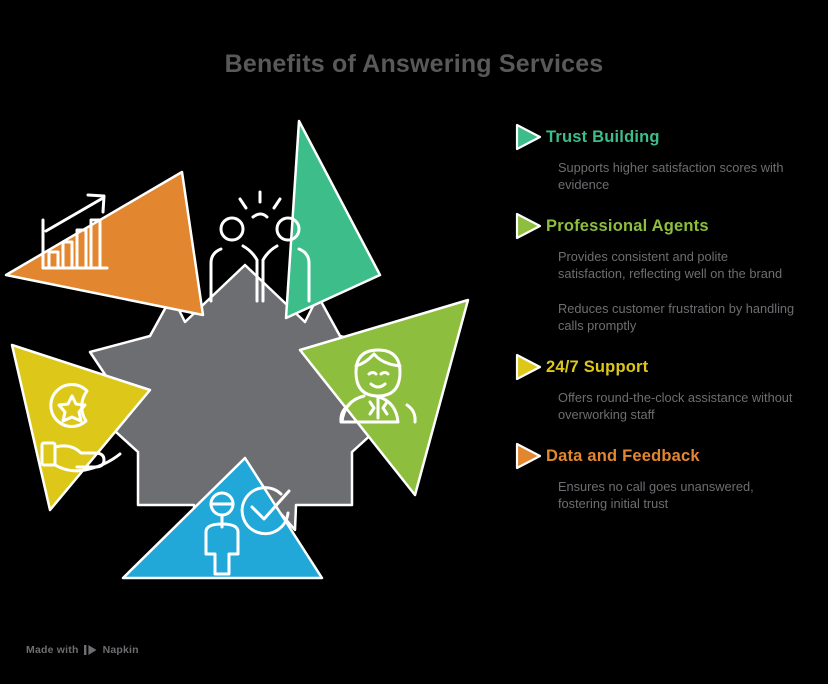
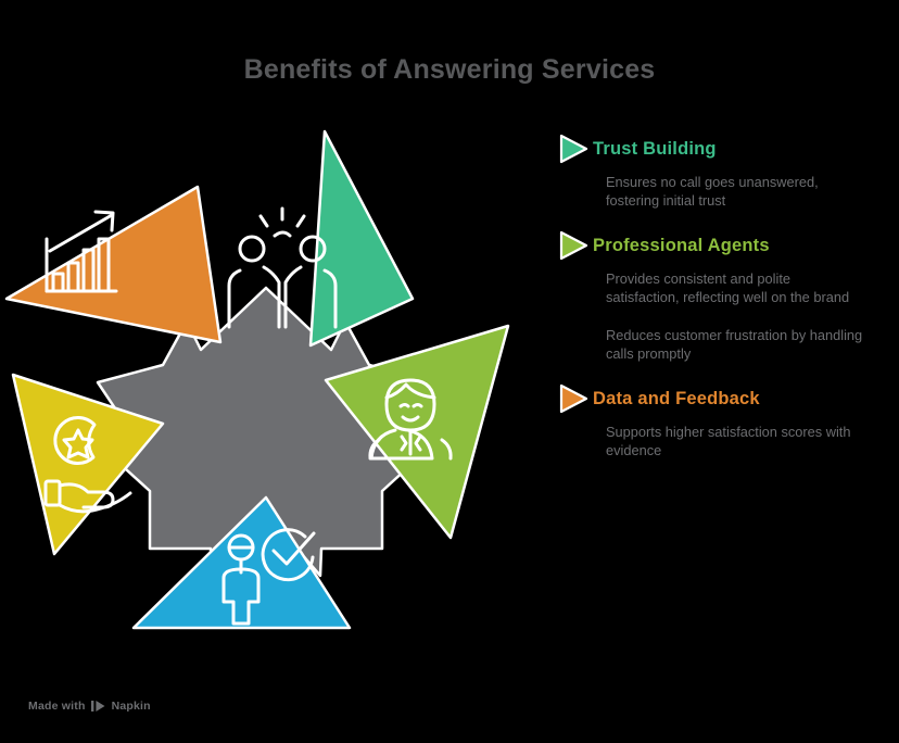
  Benefits of Answering Services
  Trust Building
- Supports higher satisfaction scores with evidence
+ Ensures no call goes unanswered, fostering initial trust
  Professional Agents
  Provides consistent and polite satisfaction, reflecting well on the brand
  Reduces customer frustration by handling calls promptly
- 24/7 Support
- Offers round-the-clock assistance without overworking staff
  Data and Feedback
- Ensures no call goes unanswered, fostering initial trust
+ Supports higher satisfaction scores with evidence
  Made with
  Napkin
